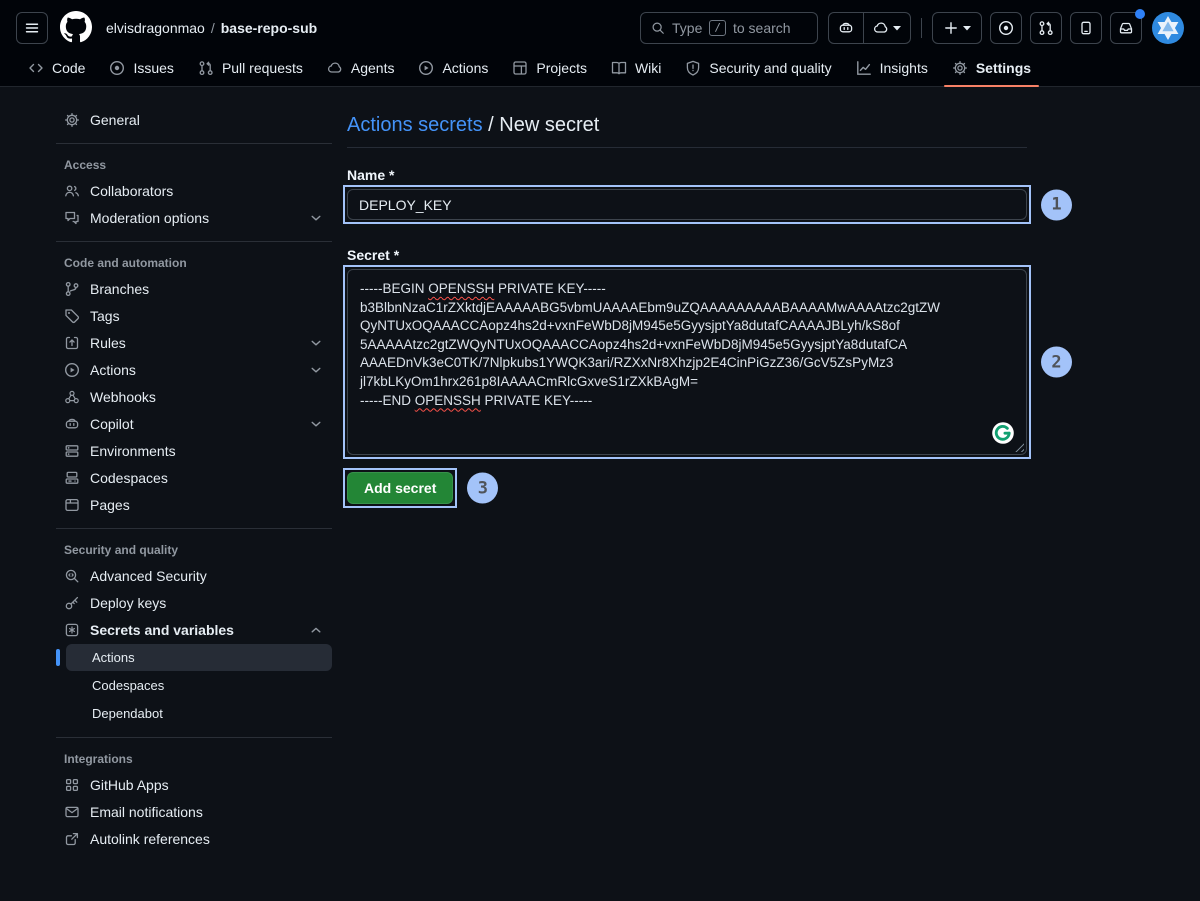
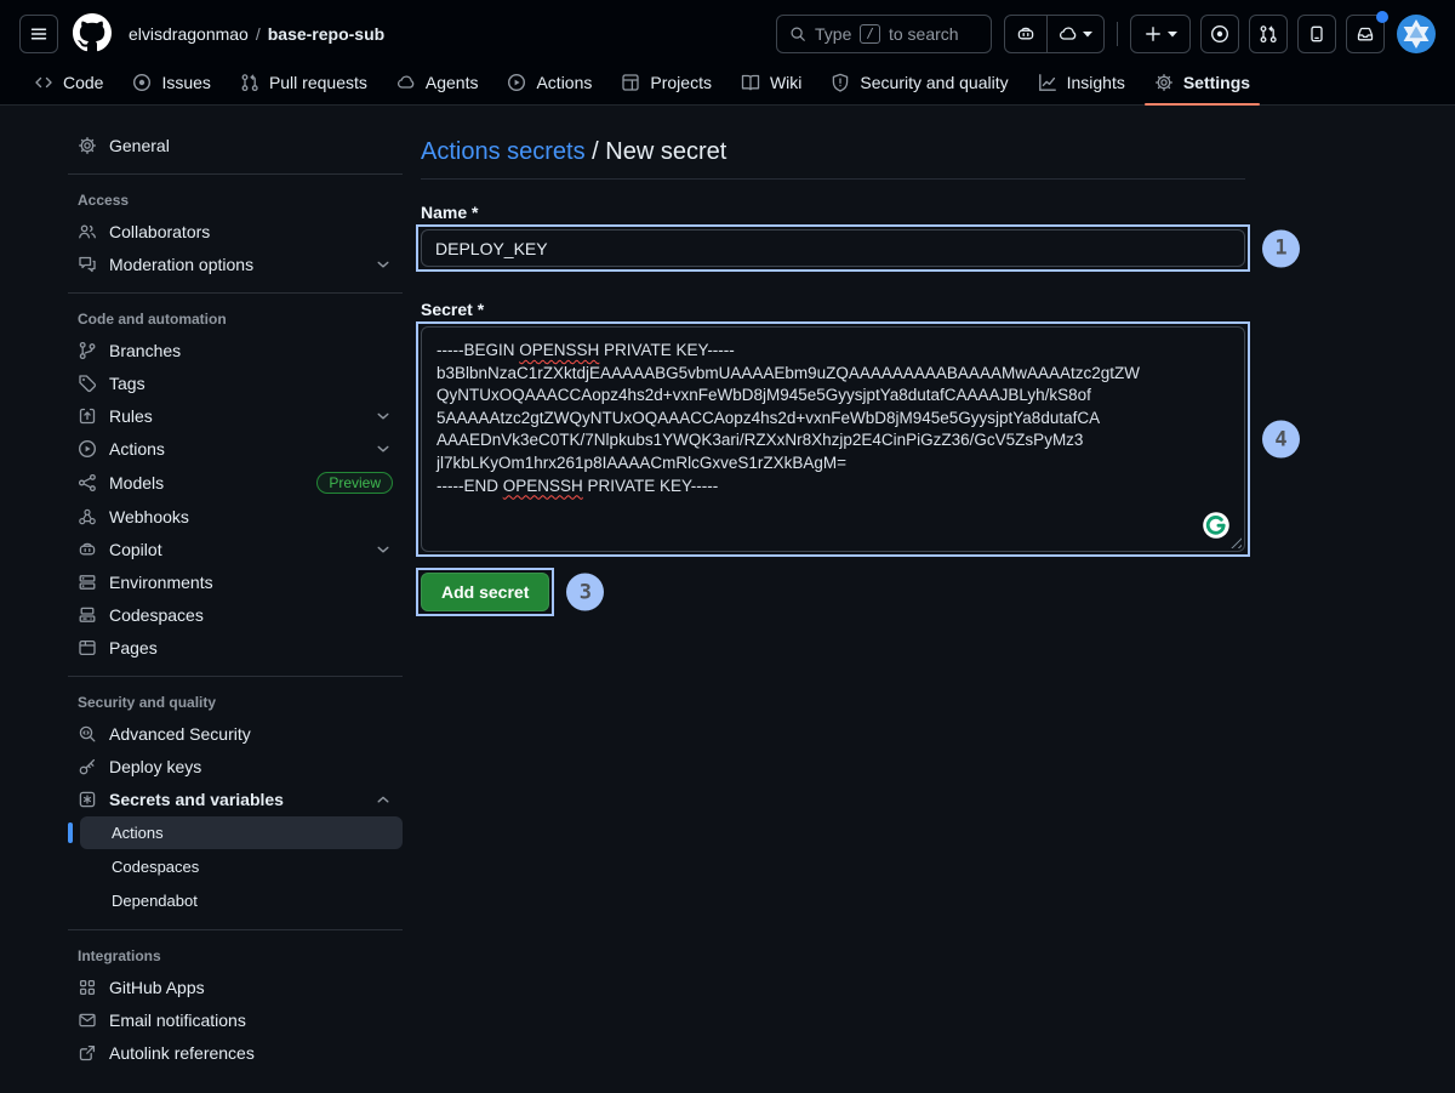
  elvisdragonmao
  /
  base-repo-sub
  Type
  /
  to search
  Code
  Issues
  Pull requests
  Agents
  Actions
  Projects
  Wiki
  Security and quality
  Insights
  Settings
  General
  Access
  Collaborators
  Moderation options
  Code and automation
  Branches
  Tags
  Rules
  Actions
+ Models
+ Preview
  Webhooks
  Copilot
  Environments
  Codespaces
  Pages
  Security and quality
  Advanced Security
  Deploy keys
  Secrets and variables
  Actions
  Codespaces
  Dependabot
  Integrations
  GitHub Apps
  Email notifications
  Autolink references
  Actions secrets / New secret
  Name *
  DEPLOY_KEY
  1
  Secret *
  -----BEGIN OPENSSH PRIVATE KEY-----
  b3BlbnNzaC1rZXktdjEAAAAABG5vbmUAAAAEbm9uZQAAAAAAAAABAAAAMwAAAAtzc2gtZW
  QyNTUxOQAAACCAopz4hs2d+vxnFeWbD8jM945e5GyysjptYa8dutafCAAAAJBLyh/kS8of
  5AAAAAtzc2gtZWQyNTUxOQAAACCAopz4hs2d+vxnFeWbD8jM945e5GyysjptYa8dutafCA
  AAAEDnVk3eC0TK/7Nlpkubs1YWQK3ari/RZXxNr8Xhzjp2E4CinPiGzZ36/GcV5ZsPyMz3
  jl7kbLKyOm1hrx261p8IAAAACmRlcGxveS1rZXkBAgM=
  -----END OPENSSH PRIVATE KEY-----
- 2
+ 4
  Add secret
  3
